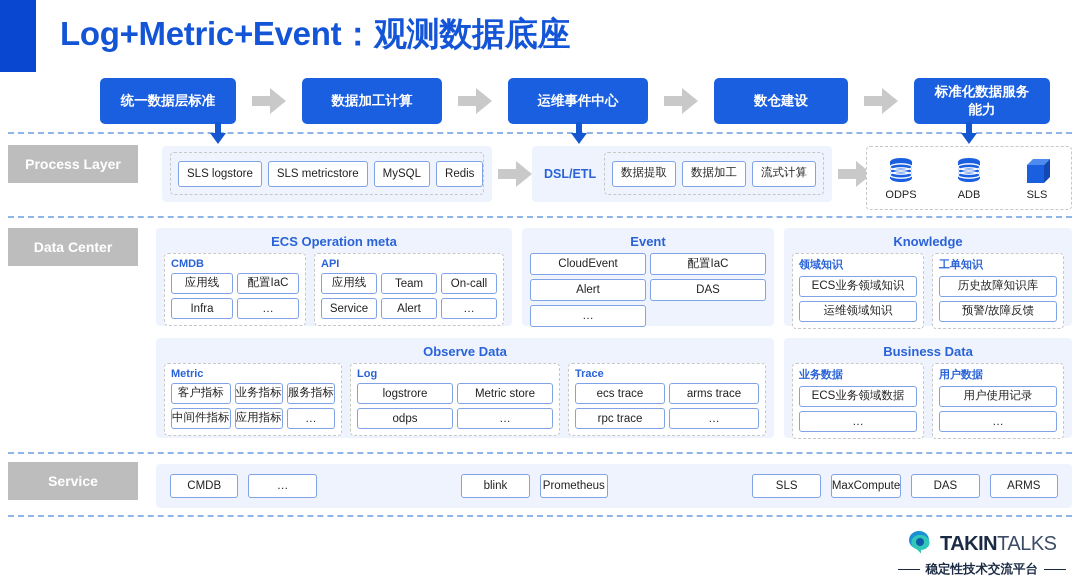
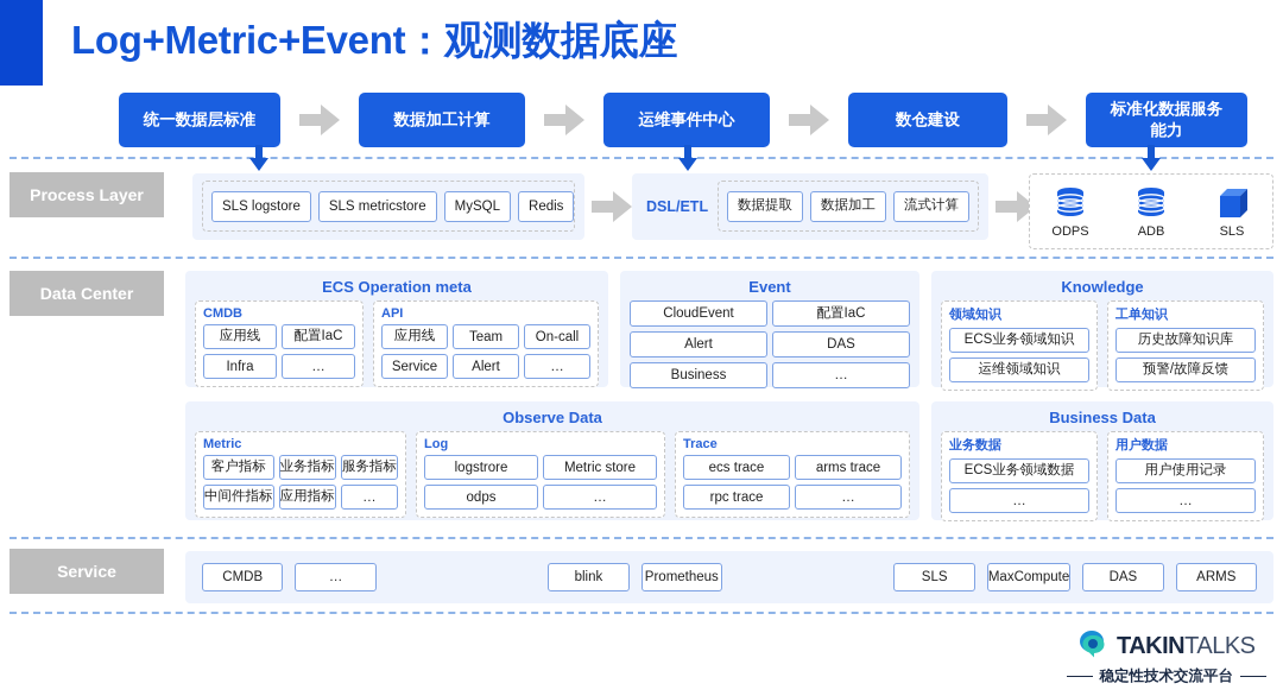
  Log+Metric+Event：观测数据底座
  统一数据层标准
  数据加工计算
  运维事件中心
  数仓建设
  标准化数据服务
  能力
  Process Layer
  Data Center
  Service
  SLS logstore
  SLS metricstore
  MySQL
  Redis
  DSL/ETL
  数据提取
  数据加工
  流式计算
  ODPS
  ADB
  SLS
  ECS Operation meta
  CMDB
  应用线
  配置IaC
  Infra
  …
  API
  应用线
  Team
  On-call
  Service
  Alert
  …
  Event
  CloudEvent
  配置IaC
  Alert
  DAS
+ Business
  …
  Knowledge
  领域知识
  ECS业务领域知识
  运维领域知识
  工单知识
  历史故障知识库
  预警/故障反馈
  Observe Data
  Metric
  客户指标
  业务指标
  服务指标
  中间件指标
  应用指标
  …
  Log
  logstrore
  Metric store
  odps
  …
  Trace
  ecs trace
  arms trace
  rpc trace
  …
  Business Data
  业务数据
  ECS业务领域数据
  …
  用户数据
  用户使用记录
  …
  CMDB
  …
  blink
  Prometheus
  SLS
  MaxCompute
  DAS
  ARMS
  TAKINTALKS
  稳定性技术交流平台
